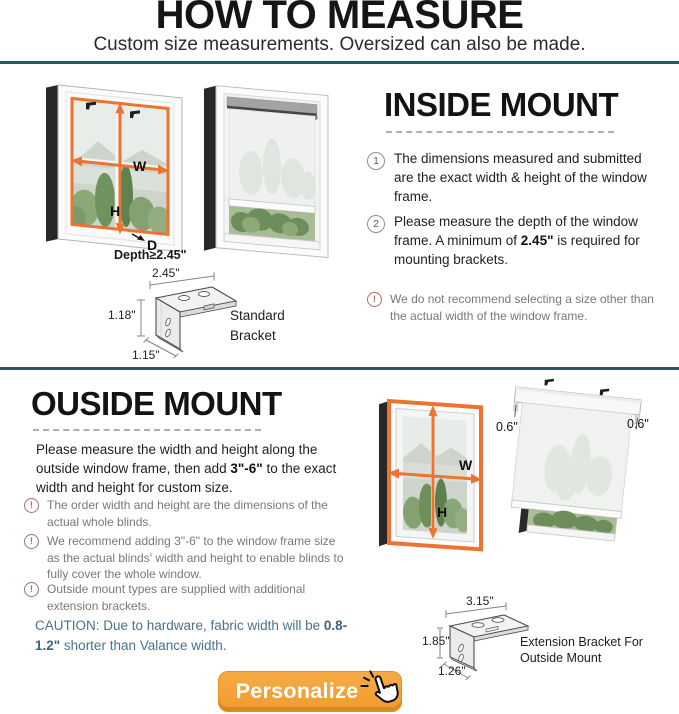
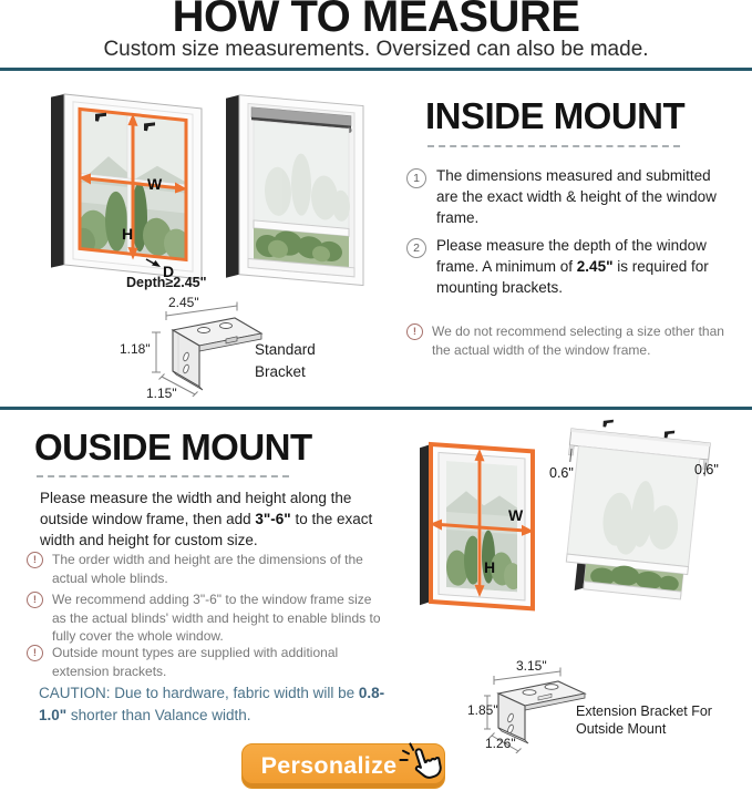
  HOW TO MEASURE
  Custom size measurements. Oversized can also be made.
  W
  H
  D
  Depth≥2.45"
  2.45"
  1.18"
  1.15"
  Standard Bracket
  INSIDE MOUNT
  1
  The dimensions measured and submitted are the exact width & height of the window frame.
  2
  Please measure the depth of the window frame. A minimum of 2.45" is required for mounting brackets.
  !
  We do not recommend selecting a size other than the actual width of the window frame.
  OUSIDE MOUNT
  Please measure the width and height along the outside window frame, then add 3"-6" to the exact width and height for custom size.
  !
  The order width and height are the dimensions of the actual whole blinds.
  !
  We recommend adding 3"-6" to the window frame size as the actual blinds' width and height to enable blinds to fully cover the whole window.
  !
  Outside mount types are supplied with additional extension brackets.
- CAUTION: Due to hardware, fabric width will be 0.8-1.2" shorter than Valance width.
+ CAUTION: Due to hardware, fabric width will be 0.8-1.0" shorter than Valance width.
  W
  H
  0.6"
  0.6"
  3.15"
  1.85"
  1.26"
  Extension Bracket For Outside Mount
  Personalize
